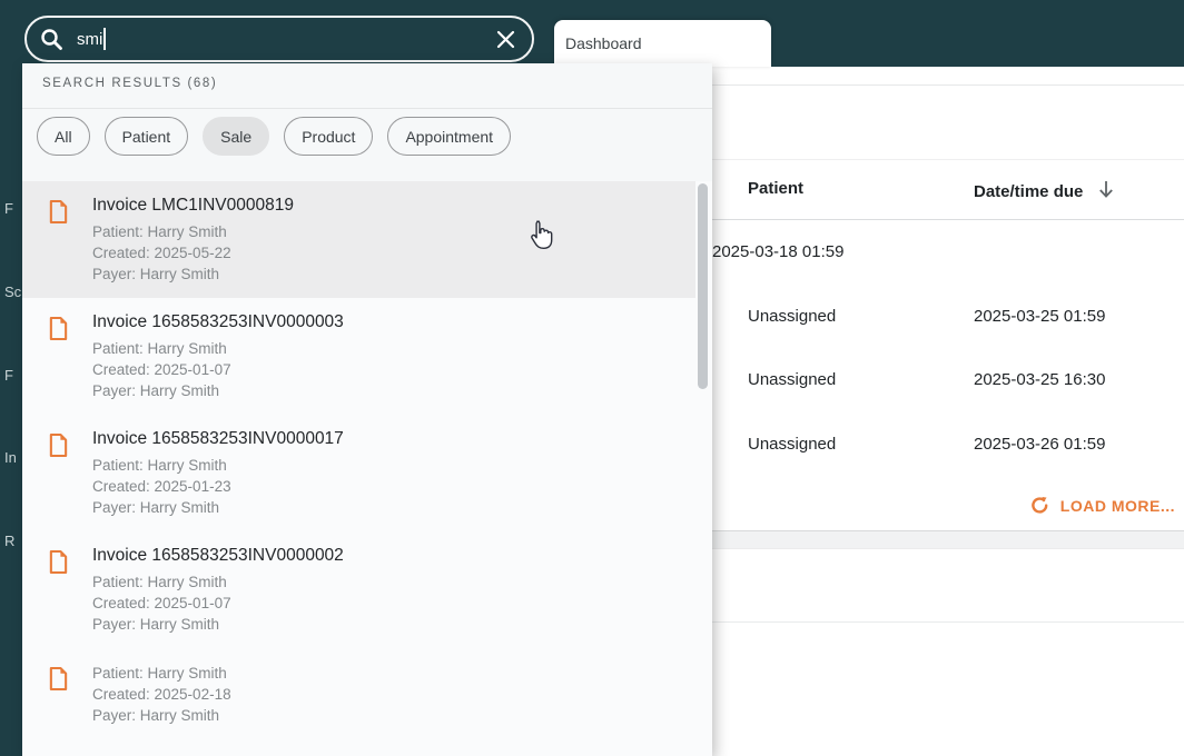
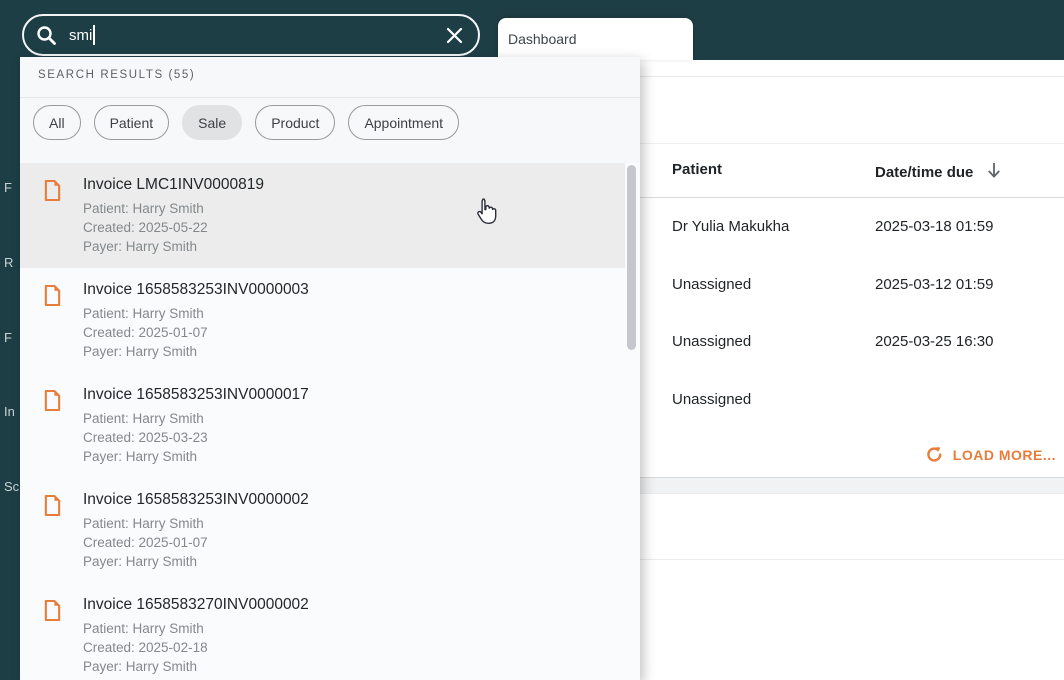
  F
- Sc
+ R
  F
  In
- R
+ Sc
  Patient
  Date/time due
+ Dr Yulia Makukha
  2025-03-18 01:59
  Unassigned
- 2025-03-25 01:59
+ 2025-03-12 01:59
  Unassigned
  2025-03-25 16:30
  Unassigned
- 2025-03-26 01:59
  LOAD MORE...
  Dashboard
  smi
- SEARCH RESULTS (68)
+ SEARCH RESULTS (55)
  All
  Patient
  Sale
  Product
  Appointment
  Invoice LMC1INV0000819
  Patient: Harry Smith
  Created: 2025-05-22
  Payer: Harry Smith
  Invoice 1658583253INV0000003
  Patient: Harry Smith
  Created: 2025-01-07
  Payer: Harry Smith
  Invoice 1658583253INV0000017
  Patient: Harry Smith
- Created: 2025-01-23
+ Created: 2025-03-23
  Payer: Harry Smith
  Invoice 1658583253INV0000002
  Patient: Harry Smith
  Created: 2025-01-07
  Payer: Harry Smith
+ Invoice 1658583270INV0000002
  Patient: Harry Smith
  Created: 2025-02-18
  Payer: Harry Smith
